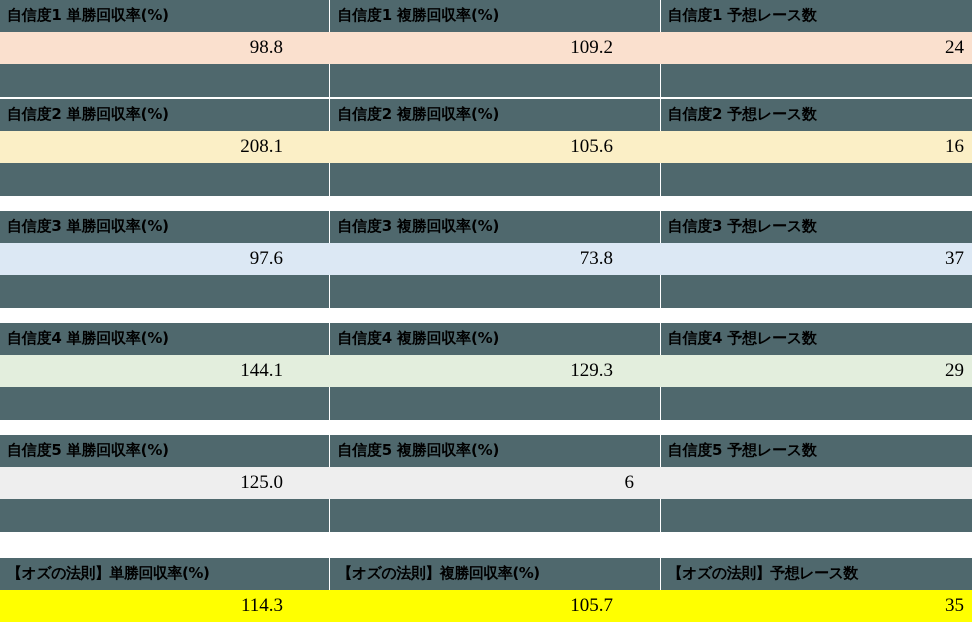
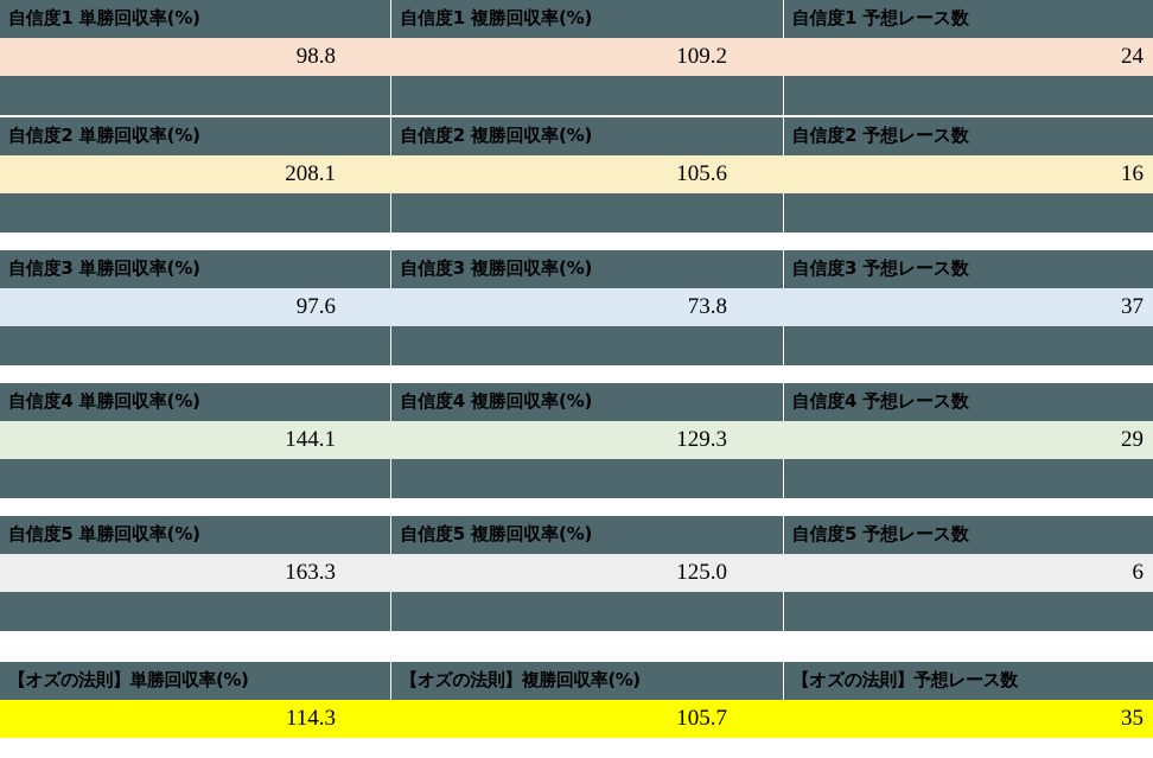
  自信度1 単勝回収率(%)
  自信度1 複勝回収率(%)
  自信度1 予想レース数
  98.8
  109.2
  24
  自信度2 単勝回収率(%)
  自信度2 複勝回収率(%)
  自信度2 予想レース数
  208.1
  105.6
  16
  自信度3 単勝回収率(%)
  自信度3 複勝回収率(%)
  自信度3 予想レース数
  97.6
  73.8
  37
  自信度4 単勝回収率(%)
  自信度4 複勝回収率(%)
  自信度4 予想レース数
  144.1
  129.3
  29
  自信度5 単勝回収率(%)
  自信度5 複勝回収率(%)
  自信度5 予想レース数
+ 163.3
  125.0
  6
  【オズの法則】単勝回収率(%)
  【オズの法則】複勝回収率(%)
  【オズの法則】予想レース数
  114.3
  105.7
  35
